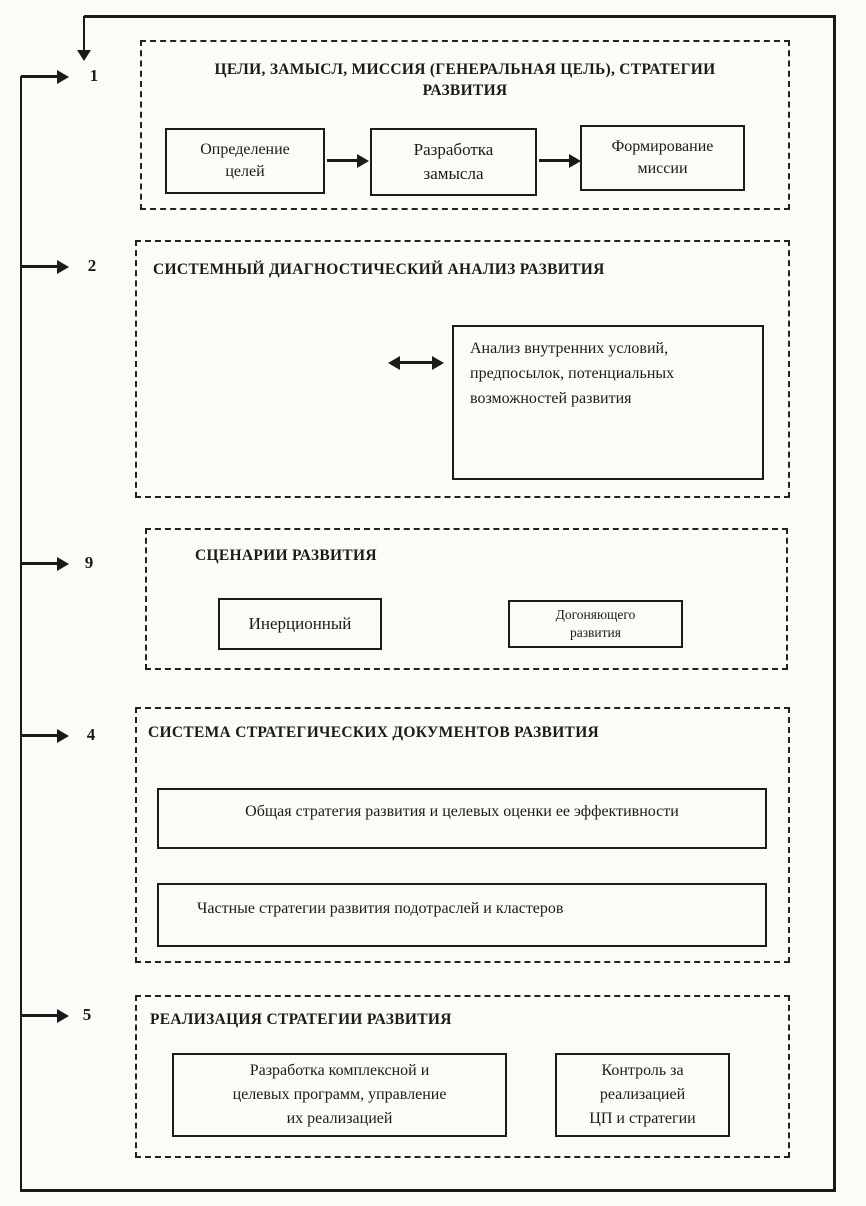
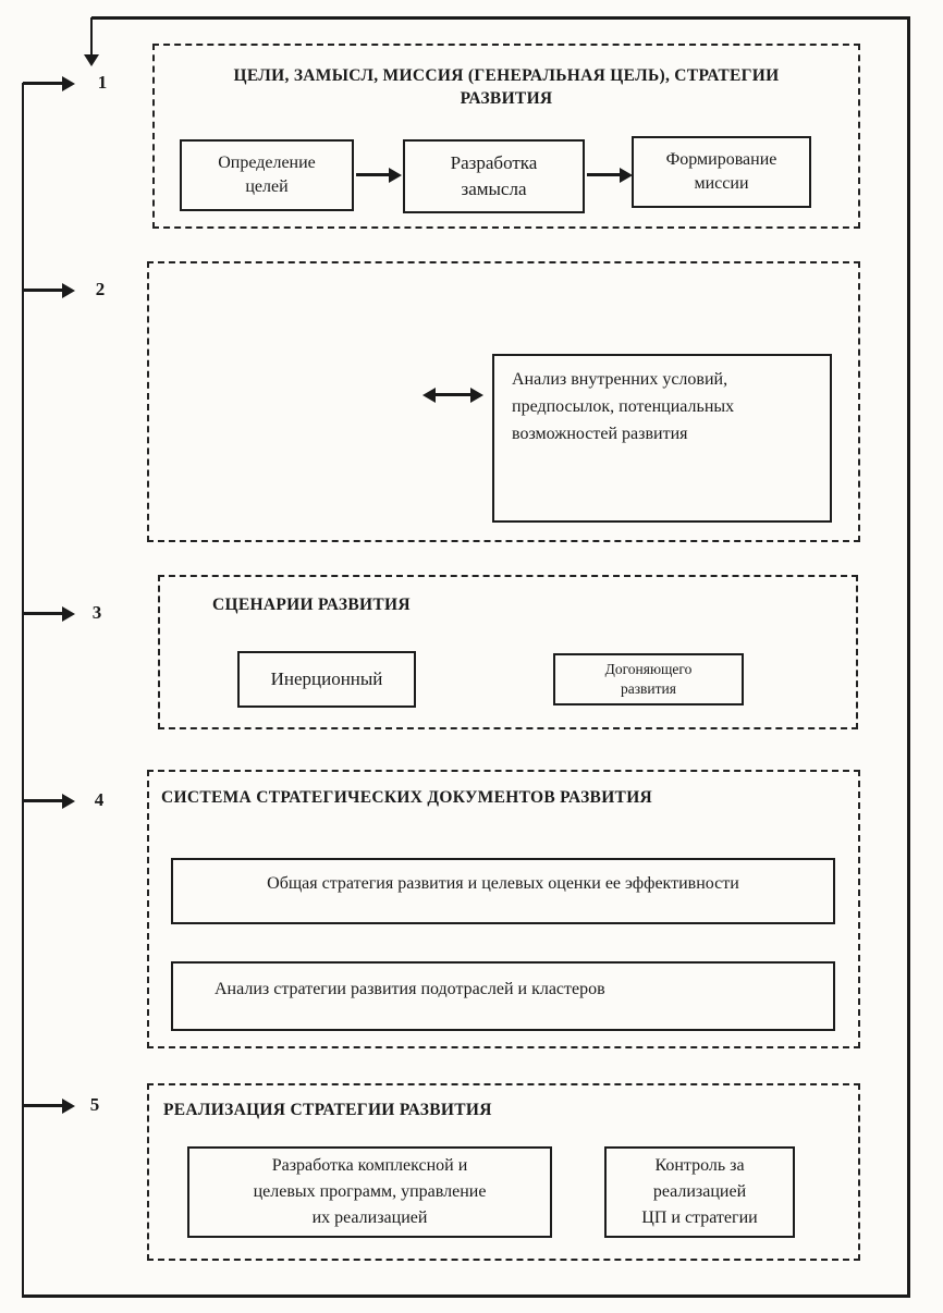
  1
  2
- 9
+ 3
  4
  5
  ЦЕЛИ, ЗАМЫСЛ, МИССИЯ (ГЕНЕРАЛЬНАЯ ЦЕЛЬ), СТРАТЕГИИ
  РАЗВИТИЯ
  Определение
  целей
  Разработка
  замысла
  Формирование
  миссии
- СИСТЕМНЫЙ ДИАГНОСТИЧЕСКИЙ АНАЛИЗ РАЗВИТИЯ
  Анализ внутренних условий,
  предпосылок, потенциальных
  возможностей развития
  СЦЕНАРИИ РАЗВИТИЯ
  Инерционный
  Догоняющего
  развития
  СИСТЕМА СТРАТЕГИЧЕСКИХ ДОКУМЕНТОВ РАЗВИТИЯ
  Общая стратегия развития и целевых оценки ее эффективности
- Частные стратегии развития подотраслей и кластеров
+ Анализ стратегии развития подотраслей и кластеров
  РЕАЛИЗАЦИЯ СТРАТЕГИИ РАЗВИТИЯ
  Разработка комплексной и
  целевых программ, управление
  их реализацией
  Контроль за
  реализацией
  ЦП и стратегии
